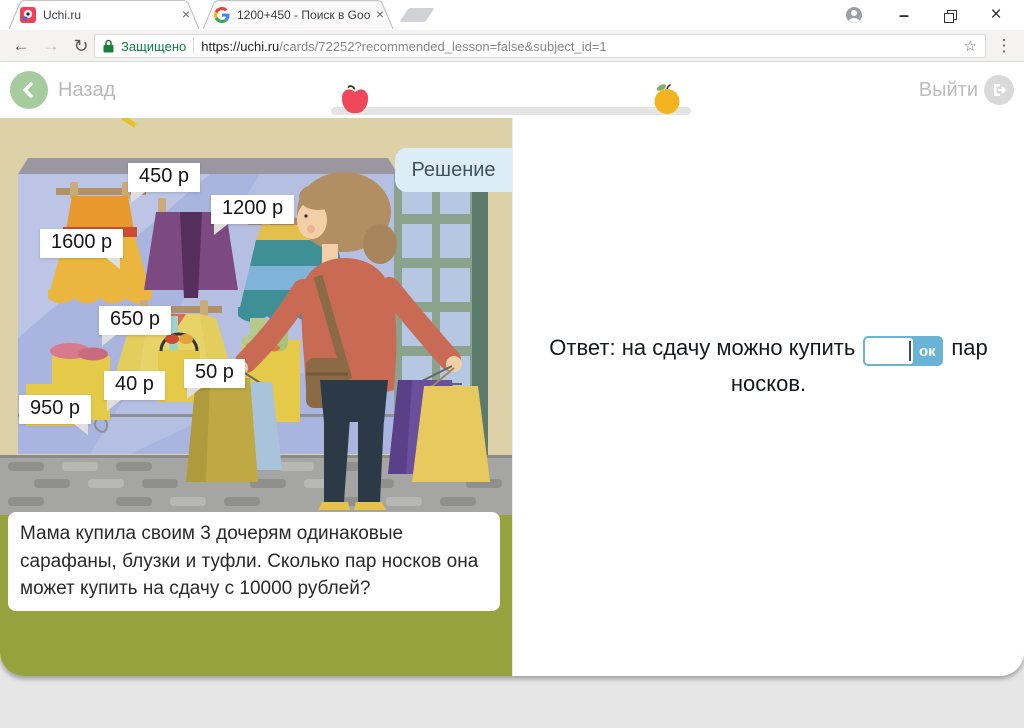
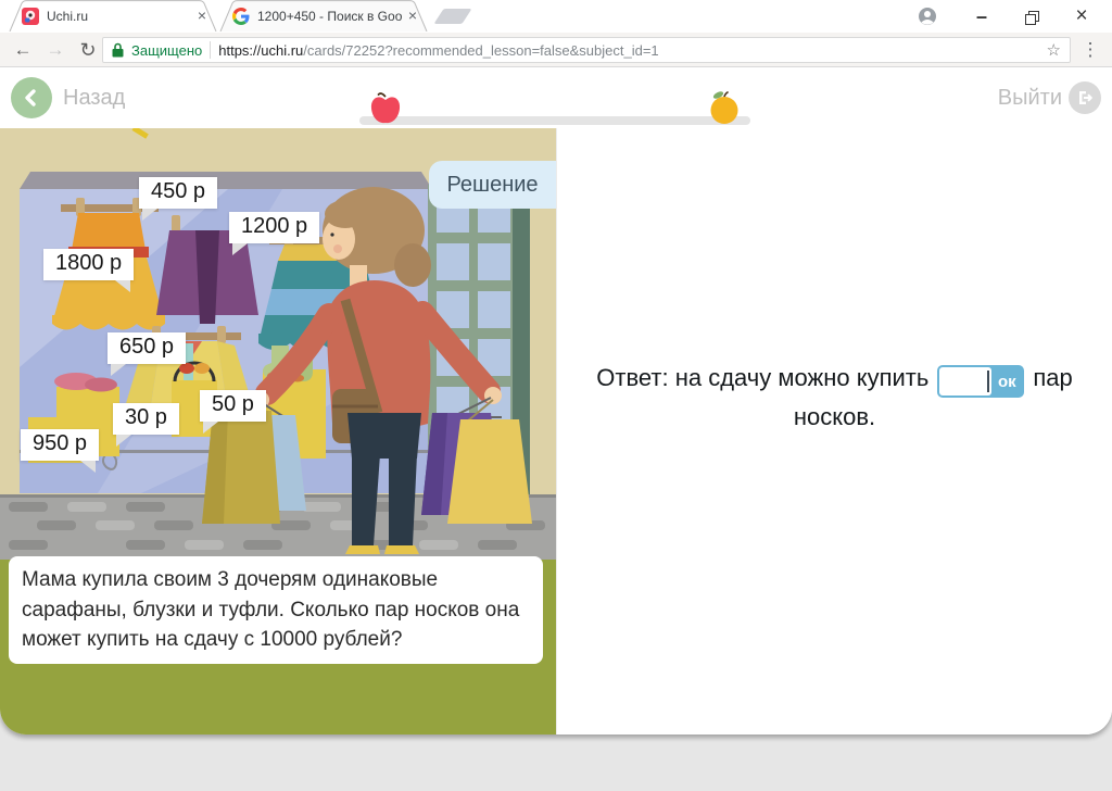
  Uchi.ru
  ×
  1200+450 - Поиск в Goo
  ×
  –
  ×
  ←
  →
  ↻
  Защищено
  https://uchi.ru/cards/72252?recommended_lesson=false&subject_id=1
  ☆
  ⋮
  Назад
  Выйти
  450 р
  1200 р
- 1600 р
+ 1800 р
  650 р
- 40 р
+ 30 р
  50 р
  950 р
  Решение
  Мама купила своим 3 дочерям одинаковые сарафаны, блузки и туфли. Сколько пар носков она может купить на сдачу с 10000 рублей?
  Ответ: на сдачу можно купить
  ок
  пар носков.
